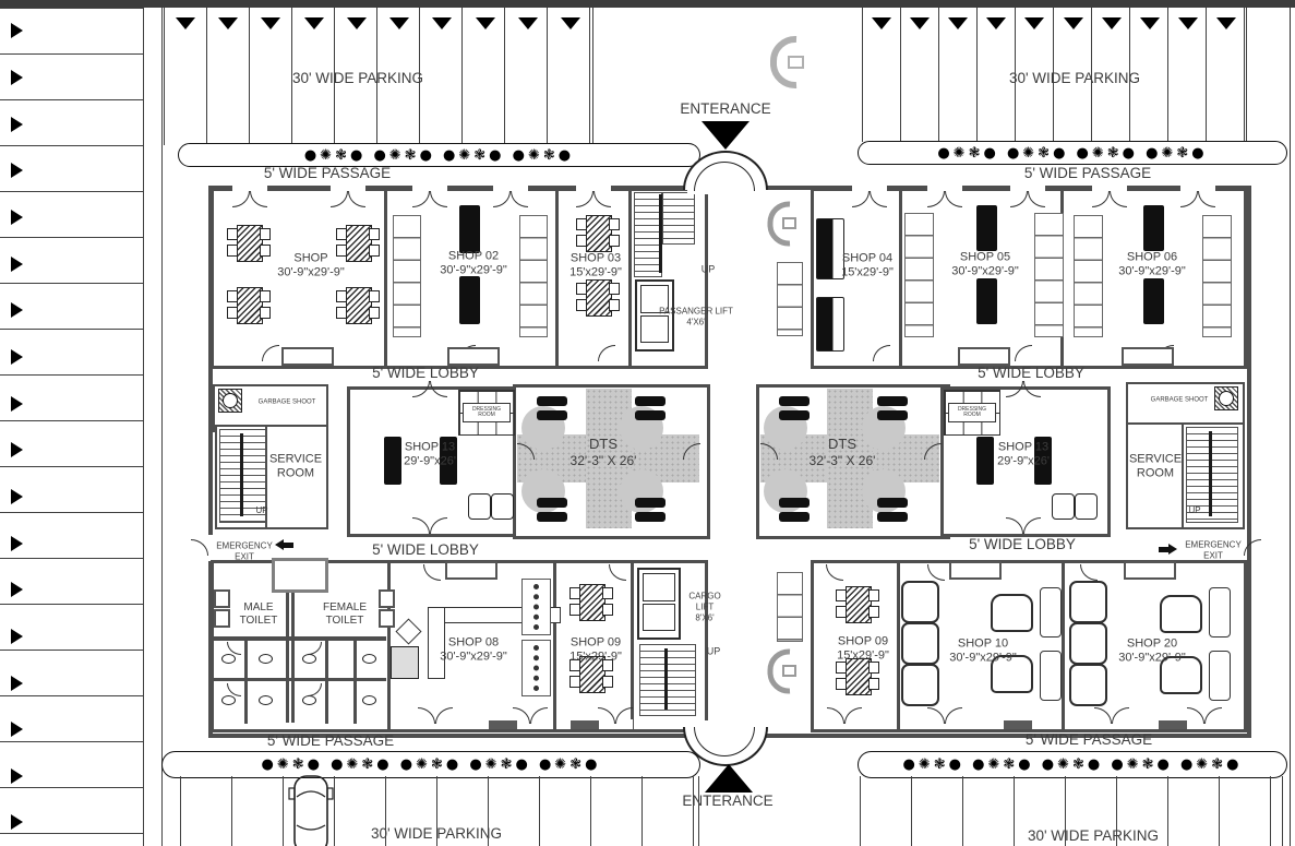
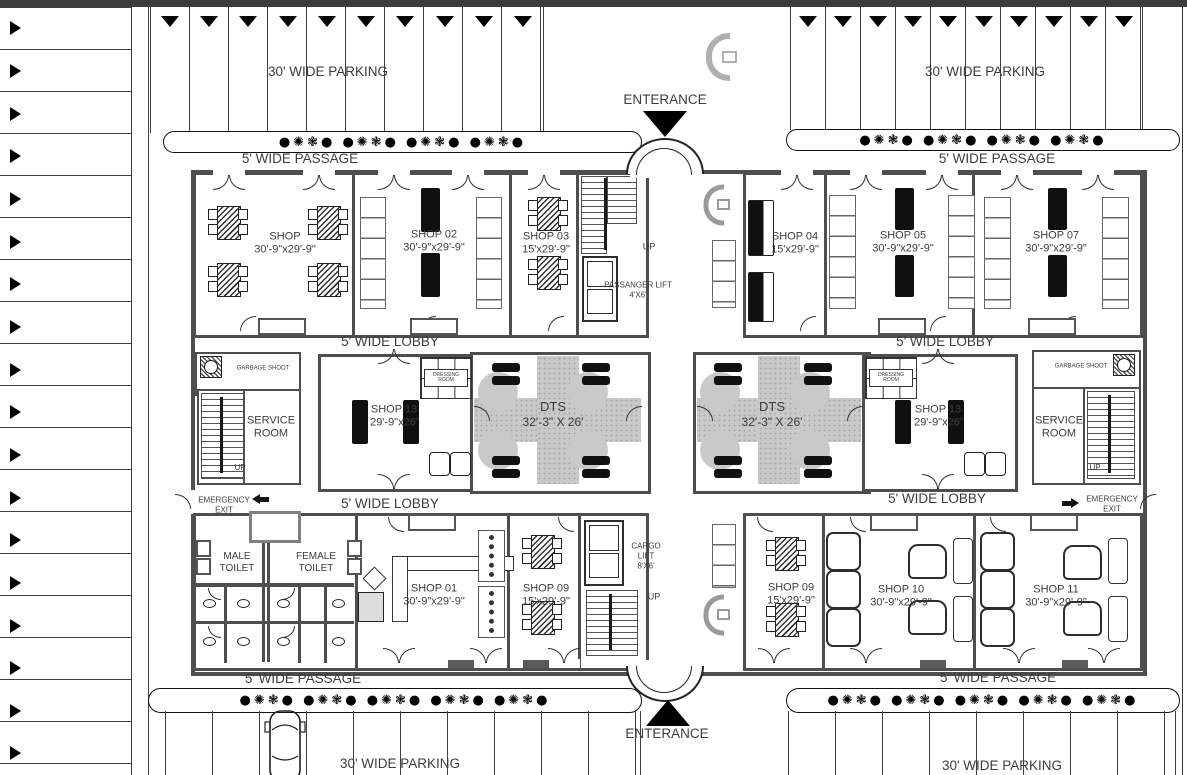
  30' WIDE PARKING
  30' WIDE PARKING
  ●✺❃● ●✺❃● ●✺❃● ●✺❃●
  ●✺❃● ●✺❃● ●✺❃● ●✺❃●
  5' WIDE PASSAGE
  5' WIDE PASSAGE
  ENTERANCE
  SHOP
  30'-9"x29'-9"
  SHOP 02
  30'-9"x29'-9"
  SHOP 03
  15'x29'-9"
  SHOP 04
  15'x29'-9"
  SHOP 05
  30'-9"x29'-9"
- SHOP 06
+ SHOP 07
  30'-9"x29'-9"
  UP
  PASSANGER LIFT
  4'X6'
  5' WIDE LOBBY
  5' WIDE LOBBY
  5' WIDE LOBBY
  5' WIDE LOBBY
  SERVICE ROOM
  SERVICE ROOM
  UP
  UP
  DTS
  32'-3" X 26'
  DTS
  32'-3" X 26'
  SHOP 13
  29'-9"x26'
  SHOP 13
  29'-9"x26'
  EMERGENCY EXIT
  EMERGENCY EXIT
  MALE TOILET
  FEMALE TOILET
- SHOP 08
+ SHOP 01
  30'-9"x29'-9"
  SHOP 09
  15'x29'-9"
  SHOP 09
  15'x29'-9"
  SHOP 10
  30'-9"x29'-9"
- SHOP 20
+ SHOP 11
  30'-9"x29'-9"
  CARGO LIFT
  8'X6'
  UP
  TERANCE
  ●✺❃● ●✺❃● ●✺❃● ●✺❃● ●✺❃●
  ●✺❃● ●✺❃● ●✺❃● ●✺❃● ●✺❃●
  5' WIDE PASSAGE
  5' WIDE PASSAGE
  30' WIDE PARKING
  30' WIDE PARKING
